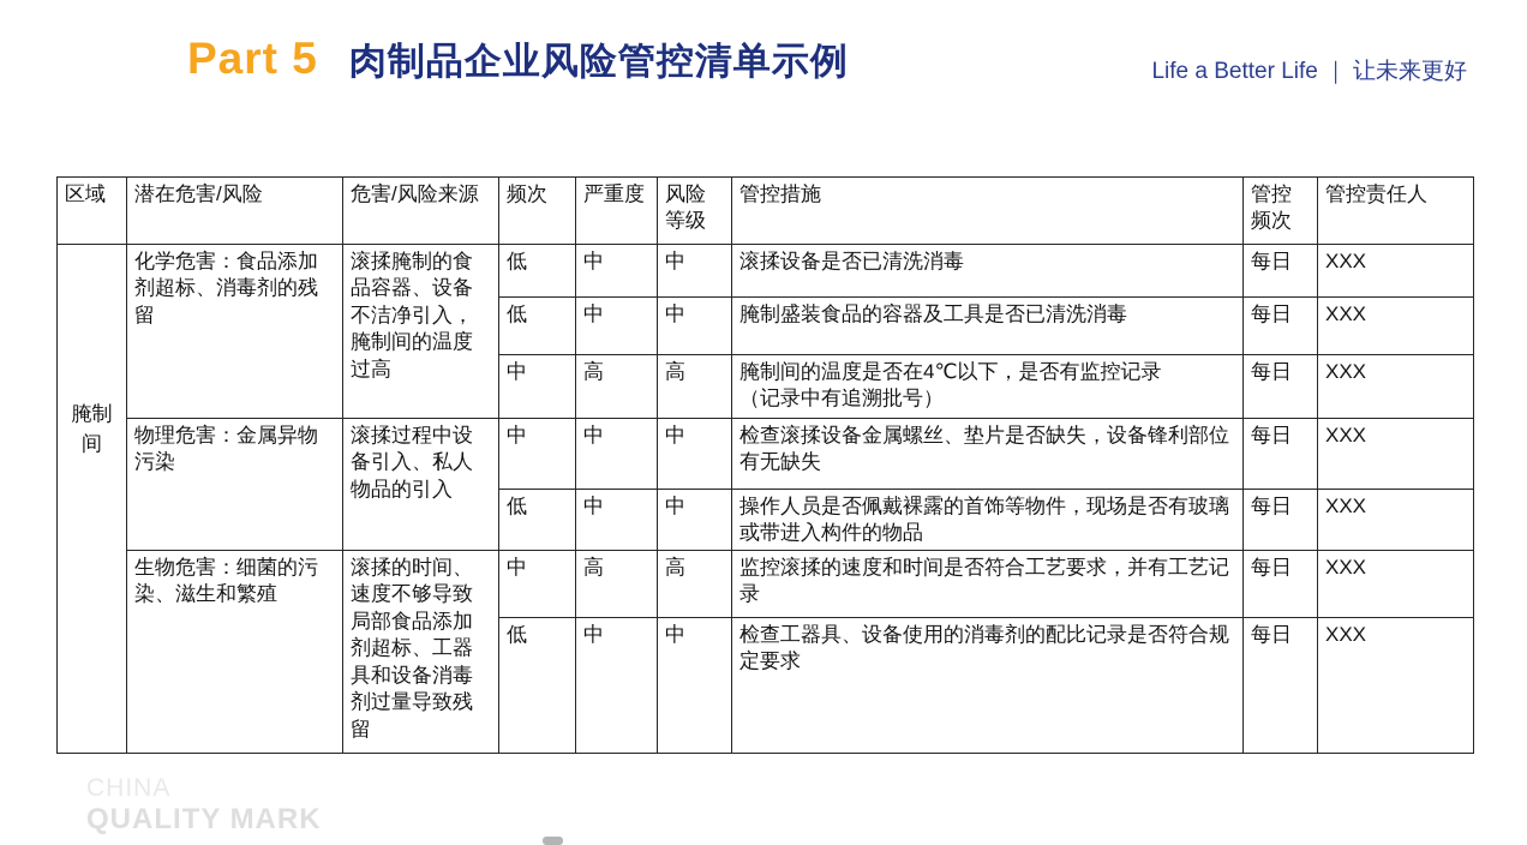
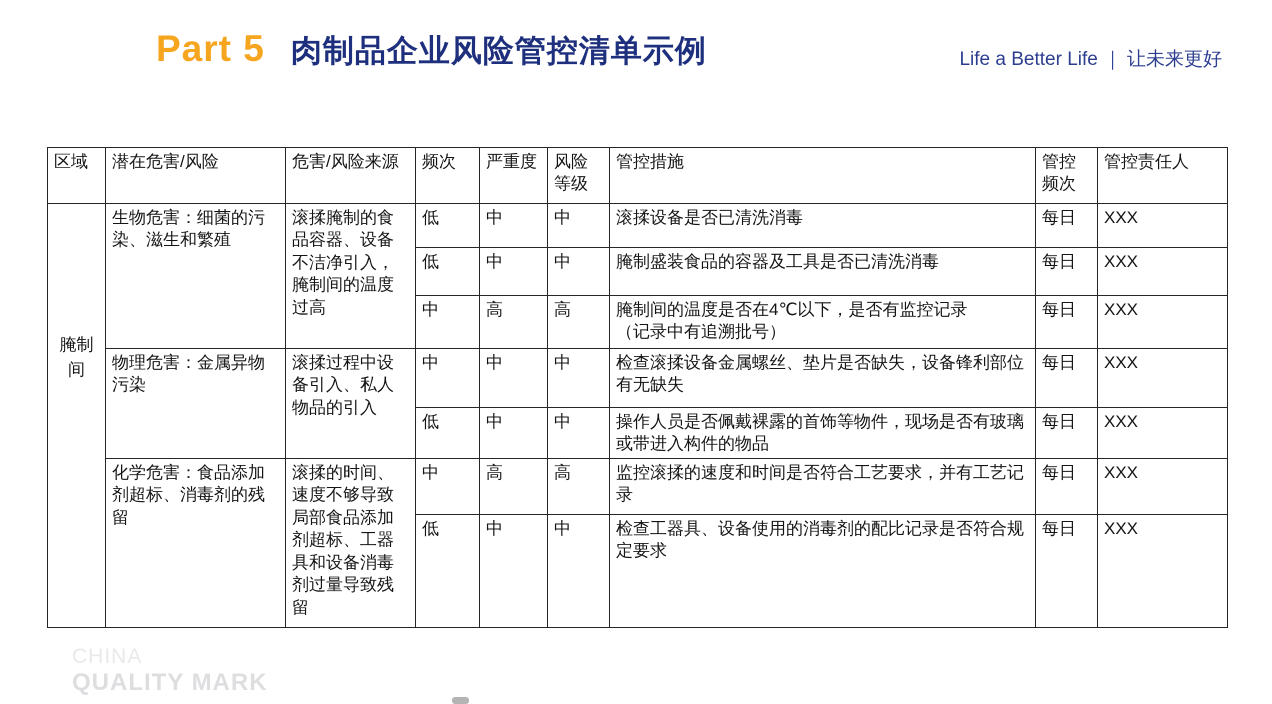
  Part 5
  肉制品企业风险管控清单示例
  Life a Better Life ｜ 让未来更好
  区域	潜在危害/风险	危害/风险来源	频次	严重度	风险等级	管控措施	管控频次	管控责任人
- 腌制间	化学危害：食品添加剂超标、消毒剂的残留	滚揉腌制的食品容器、设备不洁净引入，腌制间的温度过高	低	中	中	滚揉设备是否已清洗消毒	每日	XXX
+ 腌制间	生物危害：细菌的污染、滋生和繁殖	滚揉腌制的食品容器、设备不洁净引入，腌制间的温度过高	低	中	中	滚揉设备是否已清洗消毒	每日	XXX
  低	中	中	腌制盛装食品的容器及工具是否已清洗消毒	每日	XXX
  中	高	高	腌制间的温度是否在4℃以下，是否有监控记录 （记录中有追溯批号）	每日	XXX
  物理危害：金属异物污染	滚揉过程中设备引入、私人物品的引入	中	中	中	检查滚揉设备金属螺丝、垫片是否缺失，设备锋利部位有无缺失	每日	XXX
  低	中	中	操作人员是否佩戴裸露的首饰等物件，现场是否有玻璃或带进入构件的物品	每日	XXX
- 生物危害：细菌的污染、滋生和繁殖	滚揉的时间、速度不够导致局部食品添加剂超标、工器具和设备消毒剂过量导致残留	中	高	高	监控滚揉的速度和时间是否符合工艺要求，并有工艺记录	每日	XXX
+ 化学危害：食品添加剂超标、消毒剂的残留	滚揉的时间、速度不够导致局部食品添加剂超标、工器具和设备消毒剂过量导致残留	中	高	高	监控滚揉的速度和时间是否符合工艺要求，并有工艺记录	每日	XXX
  低	中	中	检查工器具、设备使用的消毒剂的配比记录是否符合规定要求	每日	XXX
  QUALITY MARK
